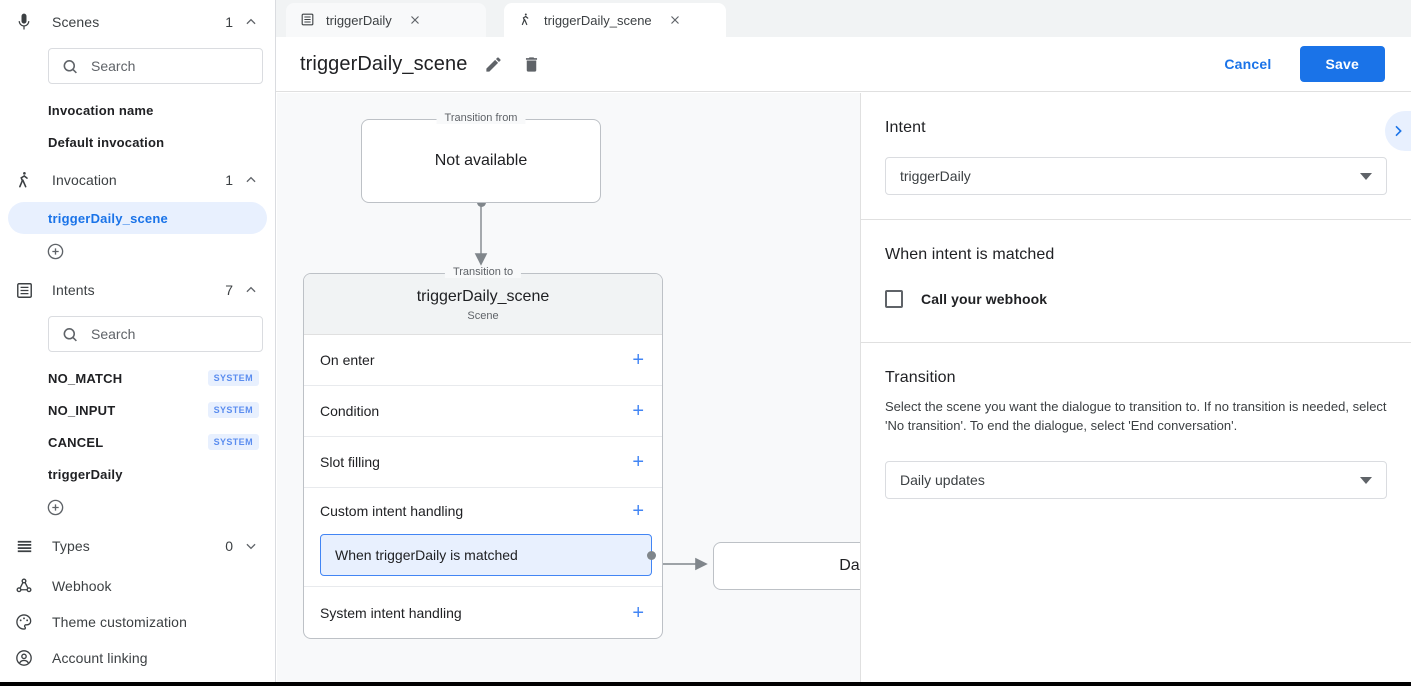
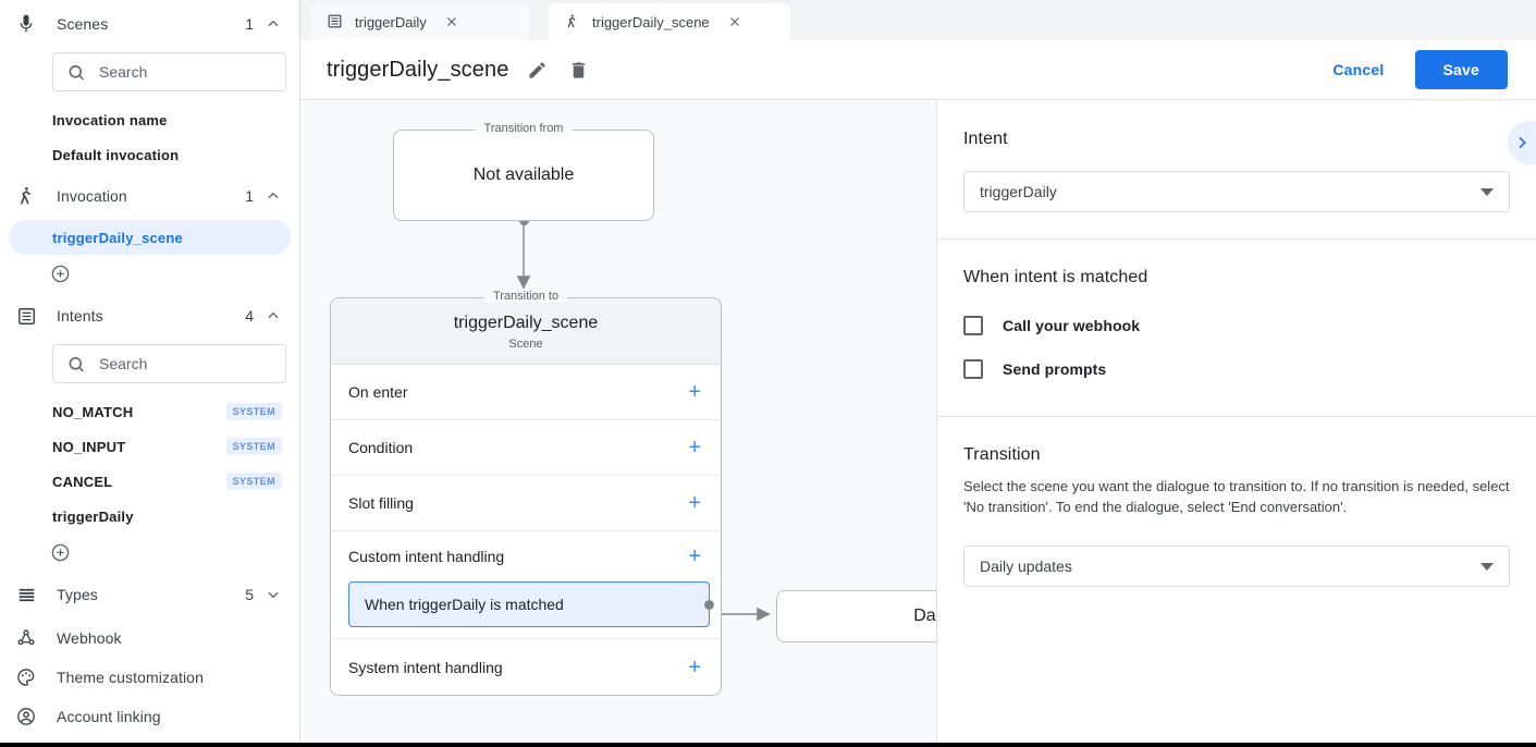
  Scenes
  1
  Search
  Invocation name
  Default invocation
  Invocation
  1
  triggerDaily_scene
  Intents
- 7
+ 4
  Search
  NO_MATCH
  SYSTEM
  NO_INPUT
  SYSTEM
  CANCEL
  SYSTEM
  triggerDaily
  Types
- 0
+ 5
  Webhook
  Theme customization
  Account linking
  triggerDaily
  triggerDaily_scene
  triggerDaily_scene
  Cancel
  Save
  Transition from
  Not available
  Transition to
  triggerDaily_scene
  Scene
  On enter
  +
  Condition
  +
  Slot filling
  +
  Custom intent handling
  +
  When triggerDaily is matched
  System intent handling
  +
  Intent
  triggerDaily
  When intent is matched
  Call your webhook
+ Send prompts
  Transition
  Select the scene you want the dialogue to transition to. If no transition is needed, select 'No transition'. To end the dialogue, select 'End conversation'.
  Daily updates
